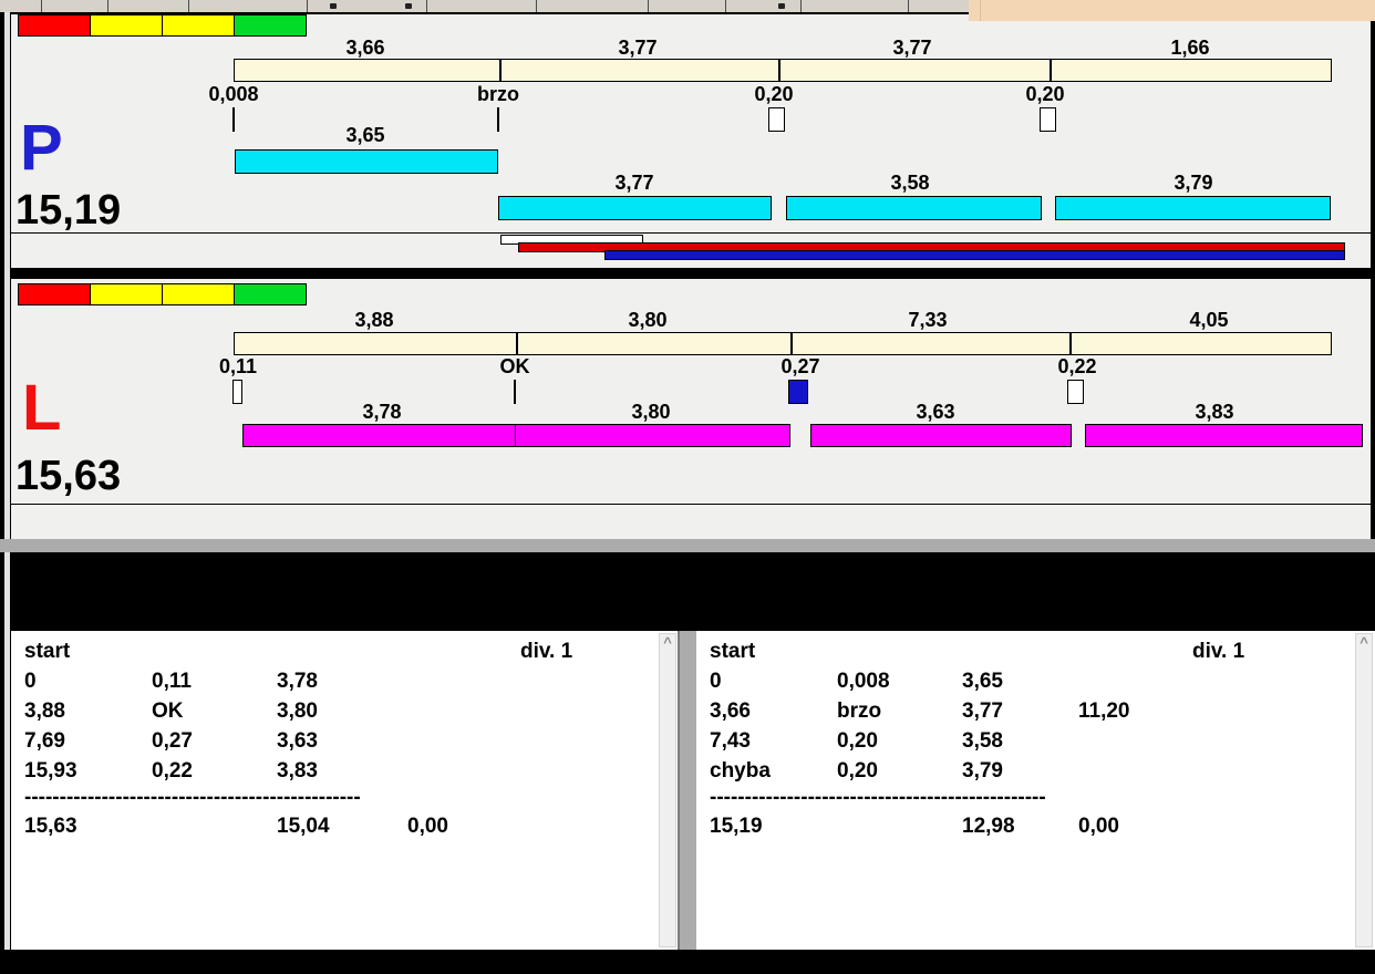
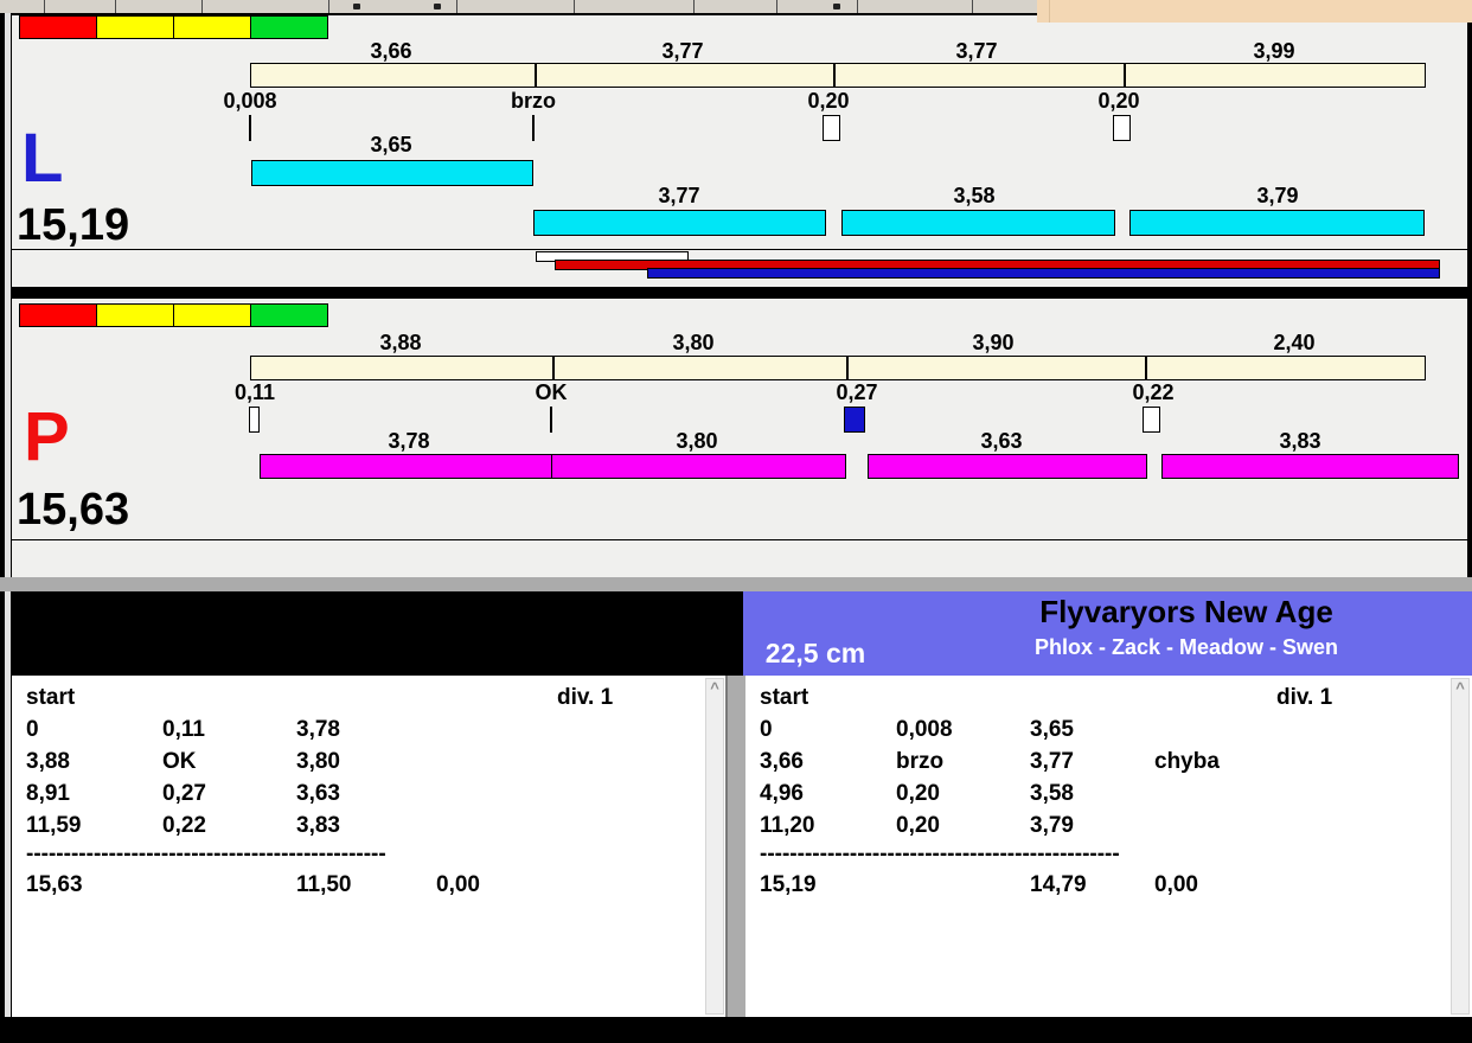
  3,66
  3,77
  3,77
- 1,66
+ 3,99
  0,008
  brzo
  0,20
  0,20
- P
+ L
  3,65
  3,77
  3,58
  3,79
  15,19
  3,88
  3,80
- 7,33
+ 3,90
- 4,05
+ 2,40
  0,11
  OK
  0,27
  0,22
- L
+ P
  3,78
  3,80
  3,63
  3,83
  15,63
+ Flyvaryors New Age
+ Phlox - Zack - Meadow - Swen
+ 22,5 cm
  start
  div. 1
  0
  0,11
  3,78
  3,88
  OK
  3,80
- 7,69
+ 8,91
  0,27
  3,63
- 15,93
+ 11,59
  0,22
  3,83
  ------------------------------------------------
  15,63
- 15,04
+ 11,50
  0,00
  ^
  start
  div. 1
  0
  0,008
  3,65
  3,66
  brzo
  3,77
- 11,20
+ chyba
- 7,43
+ 4,96
  0,20
  3,58
- chyba
+ 11,20
  0,20
  3,79
  ------------------------------------------------
  15,19
- 12,98
+ 14,79
  0,00
  ^
